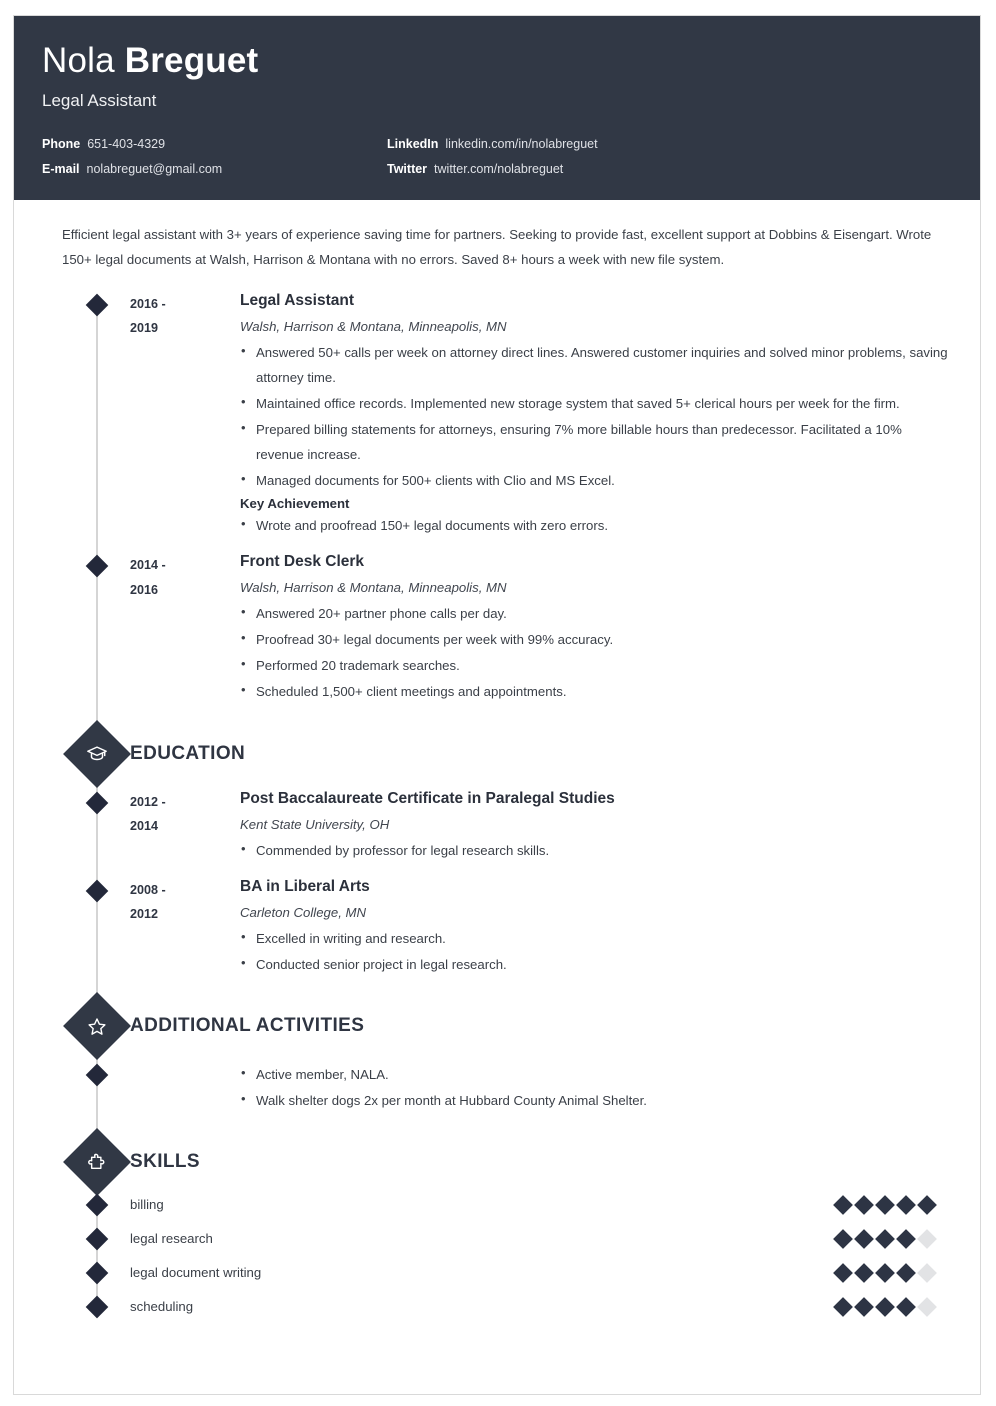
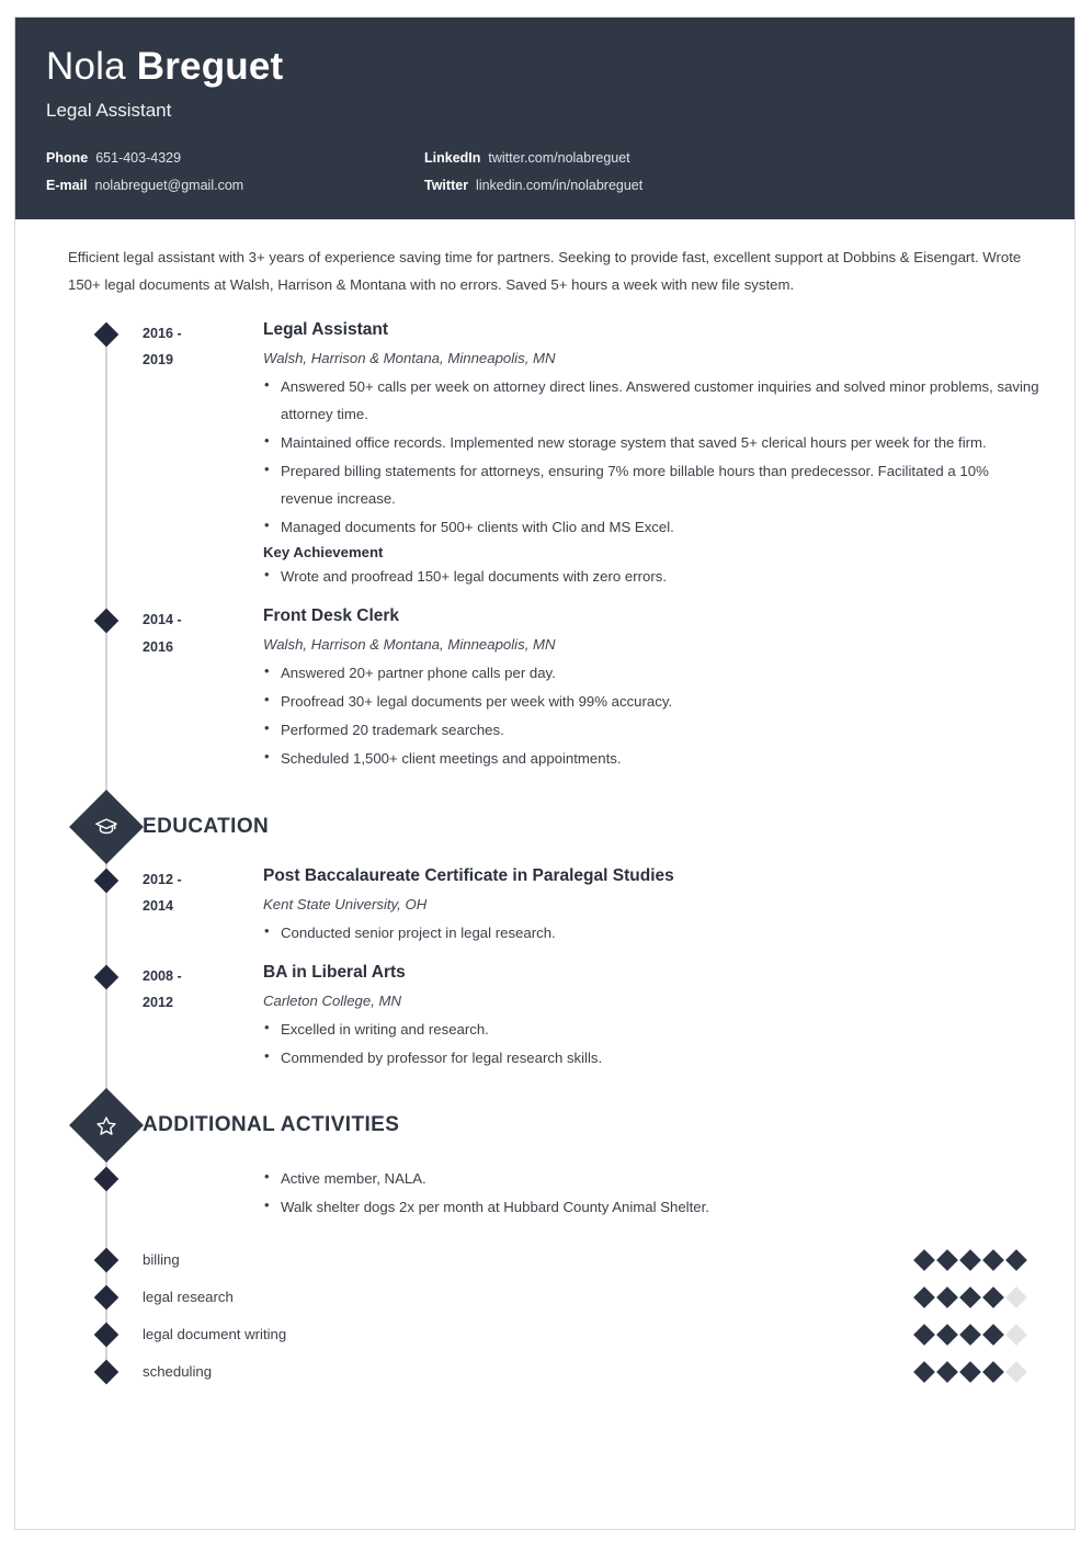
  Nola Breguet
  Legal Assistant
  Phone 651-403-4329
- LinkedIn linkedin.com/in/nolabreguet
+ LinkedIn twitter.com/nolabreguet
  E-mail nolabreguet@gmail.com
- Twitter twitter.com/nolabreguet
+ Twitter linkedin.com/in/nolabreguet
- Efficient legal assistant with 3+ years of experience saving time for partners. Seeking to provide fast, excellent support at Dobbins & Eisengart. Wrote 150+ legal documents at Walsh, Harrison & Montana with no errors. Saved 8+ hours a week with new file system.
+ Efficient legal assistant with 3+ years of experience saving time for partners. Seeking to provide fast, excellent support at Dobbins & Eisengart. Wrote 150+ legal documents at Walsh, Harrison & Montana with no errors. Saved 5+ hours a week with new file system.
  2016 -
  2019
  Legal Assistant
  Walsh, Harrison & Montana, Minneapolis, MN
  Answered 50+ calls per week on attorney direct lines. Answered customer inquiries and solved minor problems, saving attorney time.
  Maintained office records. Implemented new storage system that saved 5+ clerical hours per week for the firm.
  Prepared billing statements for attorneys, ensuring 7% more billable hours than predecessor. Facilitated a 10% revenue increase.
  Managed documents for 500+ clients with Clio and MS Excel.
  Key Achievement
  Wrote and proofread 150+ legal documents with zero errors.
  2014 -
  2016
  Front Desk Clerk
  Walsh, Harrison & Montana, Minneapolis, MN
  Answered 20+ partner phone calls per day.
  Proofread 30+ legal documents per week with 99% accuracy.
  Performed 20 trademark searches.
  Scheduled 1,500+ client meetings and appointments.
  EDUCATION
  2012 -
  2014
  Post Baccalaureate Certificate in Paralegal Studies
  Kent State University, OH
- Commended by professor for legal research skills.
+ Conducted senior project in legal research.
  2008 -
  2012
  BA in Liberal Arts
  Carleton College, MN
  Excelled in writing and research.
- Conducted senior project in legal research.
+ Commended by professor for legal research skills.
  ADDITIONAL ACTIVITIES
  Active member, NALA.
  Walk shelter dogs 2x per month at Hubbard County Animal Shelter.
- SKILLS
  billing
  legal research
  legal document writing
  scheduling
